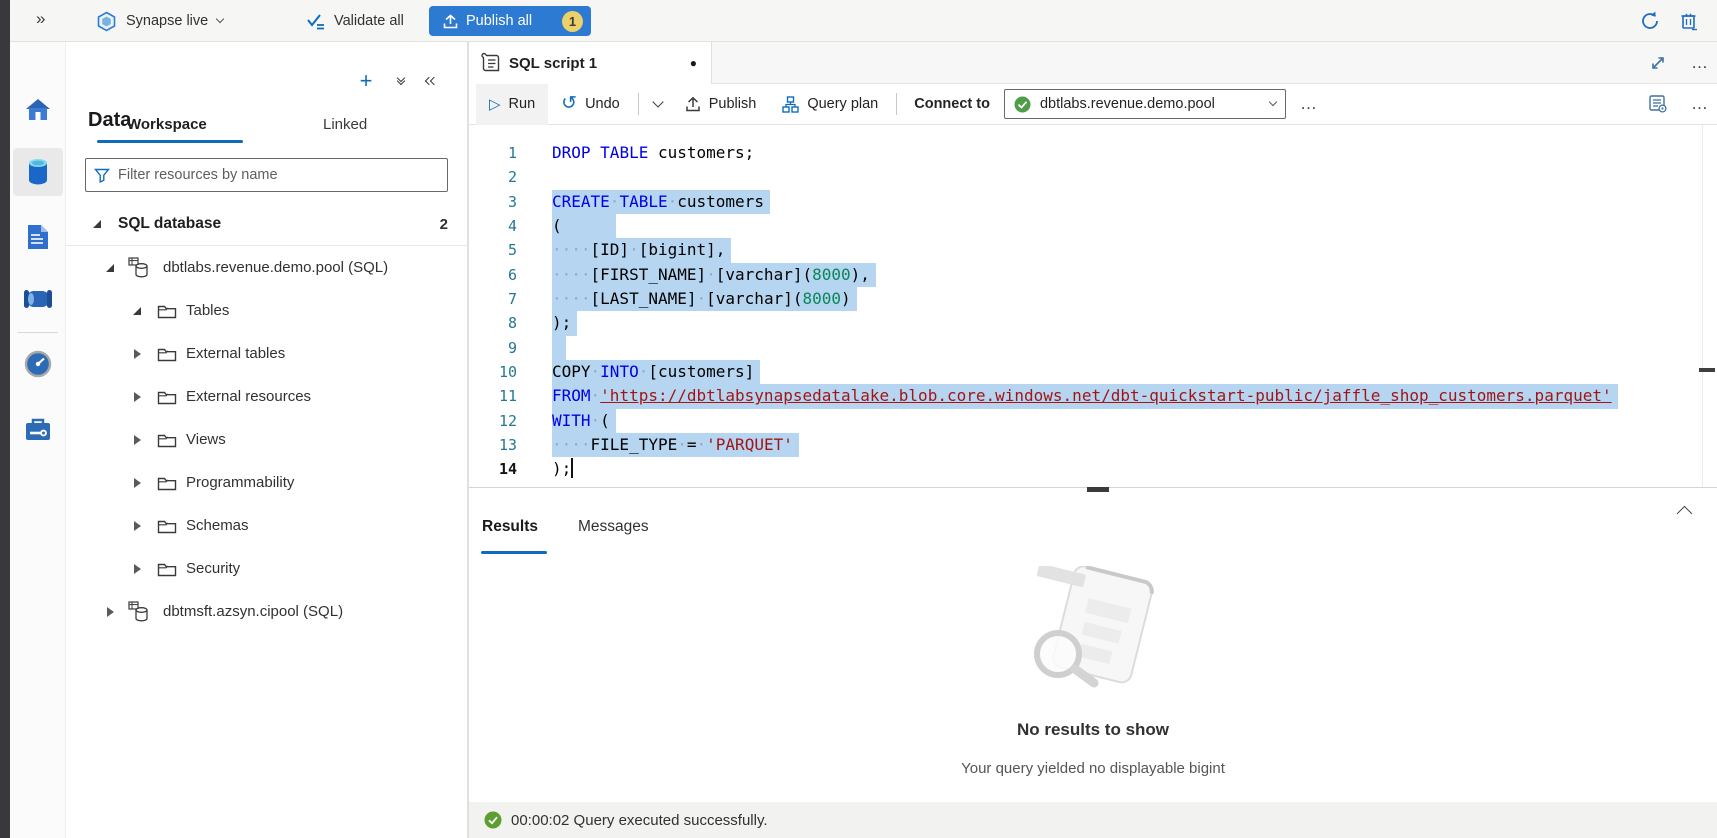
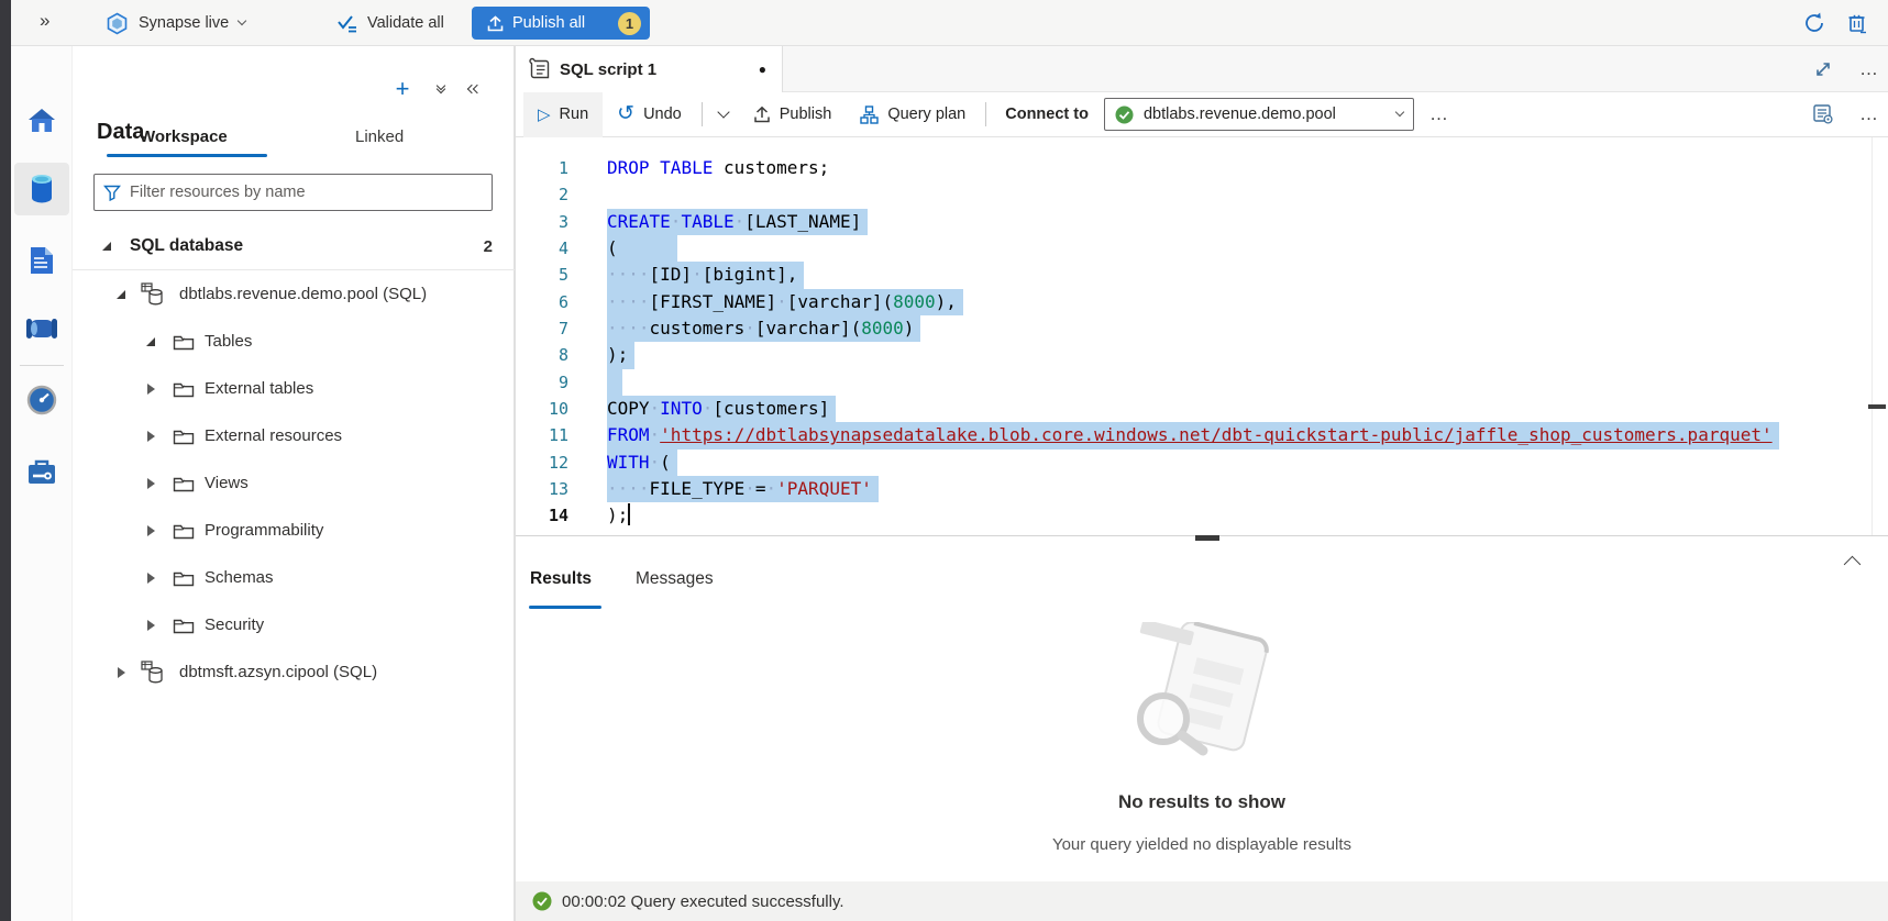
  »
  Synapse live
  Validate all
  Publish all
  1
  Data
  +
  Workspace
  Linked
  Filter resources by name
  SQL database
  2
  dbtlabs.revenue.demo.pool (SQL)
  Tables
  External tables
  External resources
  Views
  Programmability
  Schemas
  Security
  dbtmsft.azsyn.cipool (SQL)
  SQL script 1
  ●
  …
  ▷
  Run
  ↺
  Undo
  Publish
  Query plan
  Connect to
  dbtlabs.revenue.demo.pool
  …
  …
  1
  2
  3
  4
  5
  6
  7
  8
  9
  10
  11
  12
  13
  14
  DROP TABLE customers;
- CREATE·TABLE·customers
+ CREATE·TABLE·[LAST_NAME]
  (
  ····[ID]·[bigint],
  ····[FIRST_NAME]·[varchar](8000),
- ····[LAST_NAME]·[varchar](8000)
+ ····customers·[varchar](8000)
  );
  COPY·INTO·[customers]
  FROM·'https://dbtlabsynapsedatalake.blob.core.windows.net/dbt-quickstart-public/jaffle_shop_customers.parquet'
  WITH·(
  ····FILE_TYPE·=·'PARQUET'
  );
  Results
  Messages
  No results to show
- Your query yielded no displayable bigint
+ Your query yielded no displayable results
  00:00:02 Query executed successfully.
